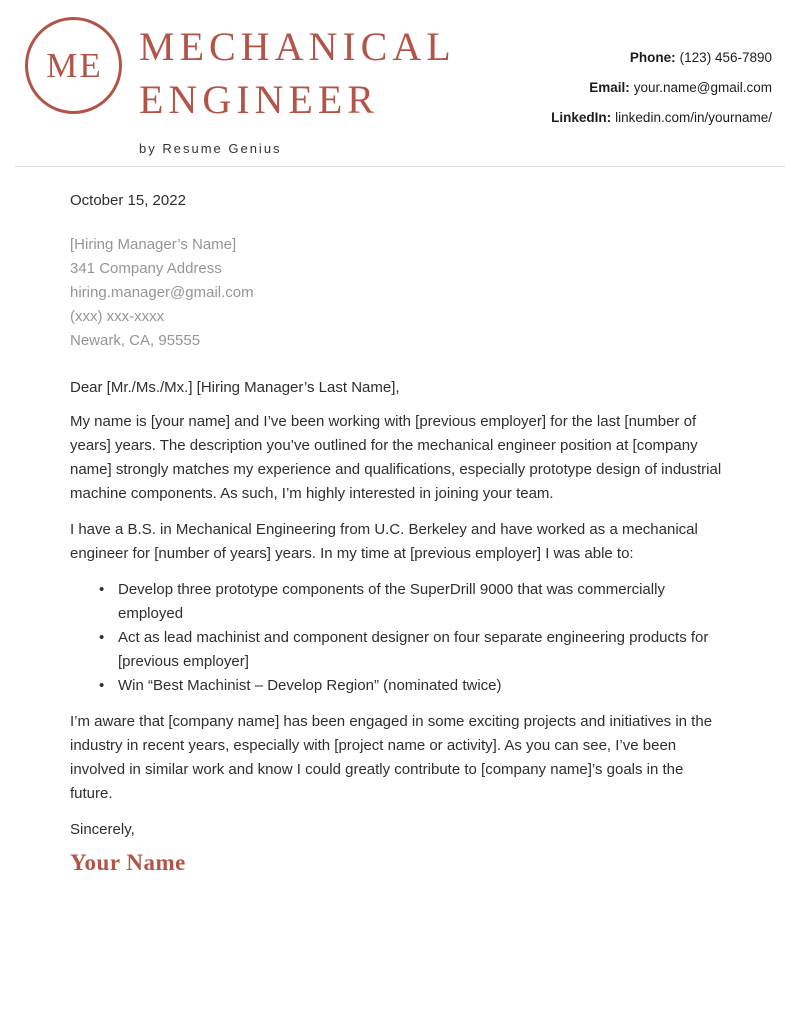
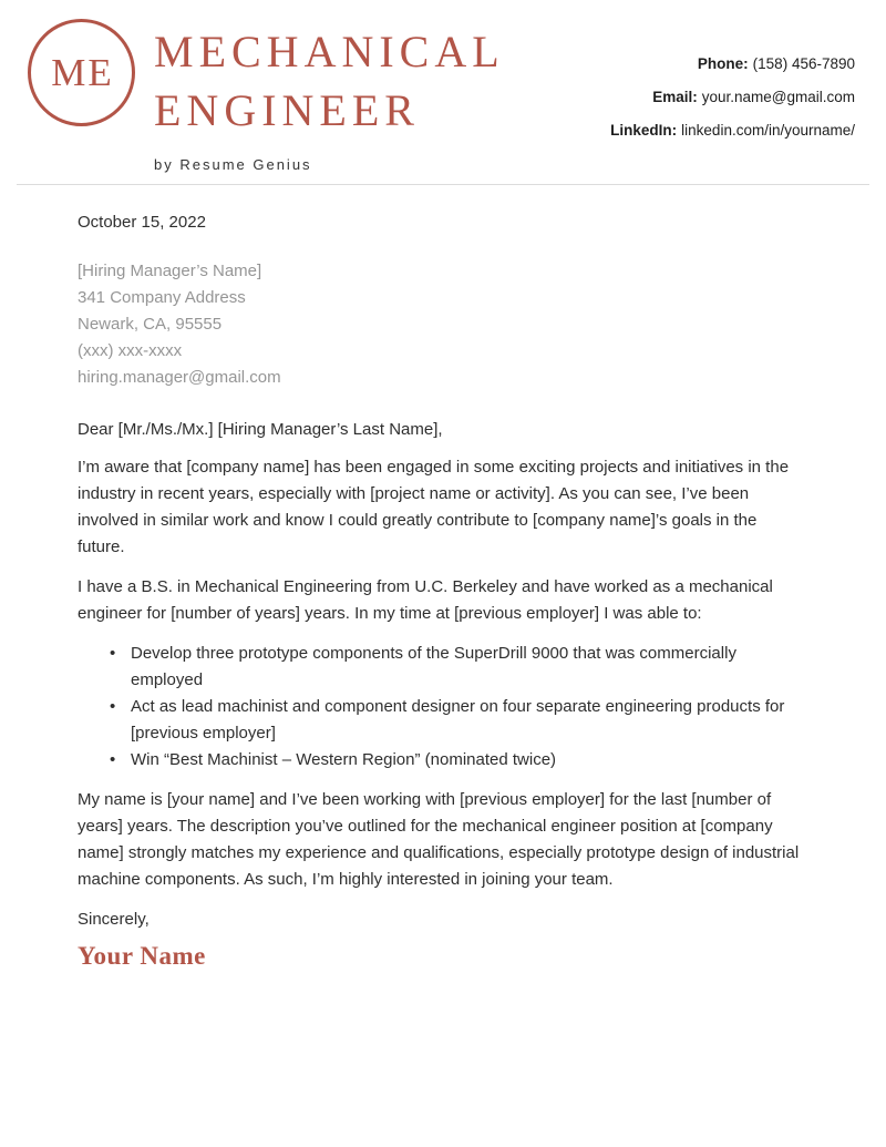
  ME
  MECHANICAL
  ENGINEER
  by Resume Genius
- Phone: (123) 456-7890
+ Phone: (158) 456-7890
  Email: your.name@gmail.com
  LinkedIn: linkedin.com/in/yourname/
  October 15, 2022
  [Hiring Manager’s Name]
  341 Company Address
- hiring.manager@gmail.com
+ Newark, CA, 95555
  (xxx) xxx-xxxx
- Newark, CA, 95555
+ hiring.manager@gmail.com
  Dear [Mr./Ms./Mx.] [Hiring Manager’s Last Name],
- My name is [your name] and I’ve been working with [previous employer] for the last [number of years] years. The description you’ve outlined for the mechanical engineer position at [company name] strongly matches my experience and qualifications, especially prototype design of industrial machine components. As such, I’m highly interested in joining your team.
+ I’m aware that [company name] has been engaged in some exciting projects and initiatives in the industry in recent years, especially with [project name or activity]. As you can see, I’ve been involved in similar work and know I could greatly contribute to [company name]’s goals in the future.
  I have a B.S. in Mechanical Engineering from U.C. Berkeley and have worked as a mechanical engineer for [number of years] years. In my time at [previous employer] I was able to:
  Develop three prototype components of the SuperDrill 9000 that was commercially employed
  Act as lead machinist and component designer on four separate engineering products for [previous employer]
- Win “Best Machinist – Develop Region” (nominated twice)
+ Win “Best Machinist – Western Region” (nominated twice)
- I’m aware that [company name] has been engaged in some exciting projects and initiatives in the industry in recent years, especially with [project name or activity]. As you can see, I’ve been involved in similar work and know I could greatly contribute to [company name]’s goals in the future.
+ My name is [your name] and I’ve been working with [previous employer] for the last [number of years] years. The description you’ve outlined for the mechanical engineer position at [company name] strongly matches my experience and qualifications, especially prototype design of industrial machine components. As such, I’m highly interested in joining your team.
  Sincerely,
  Your Name
